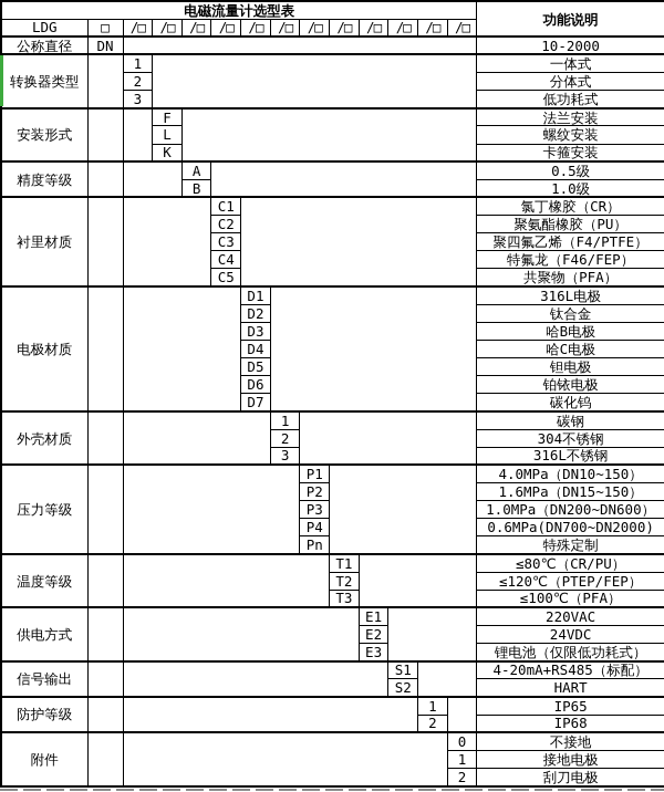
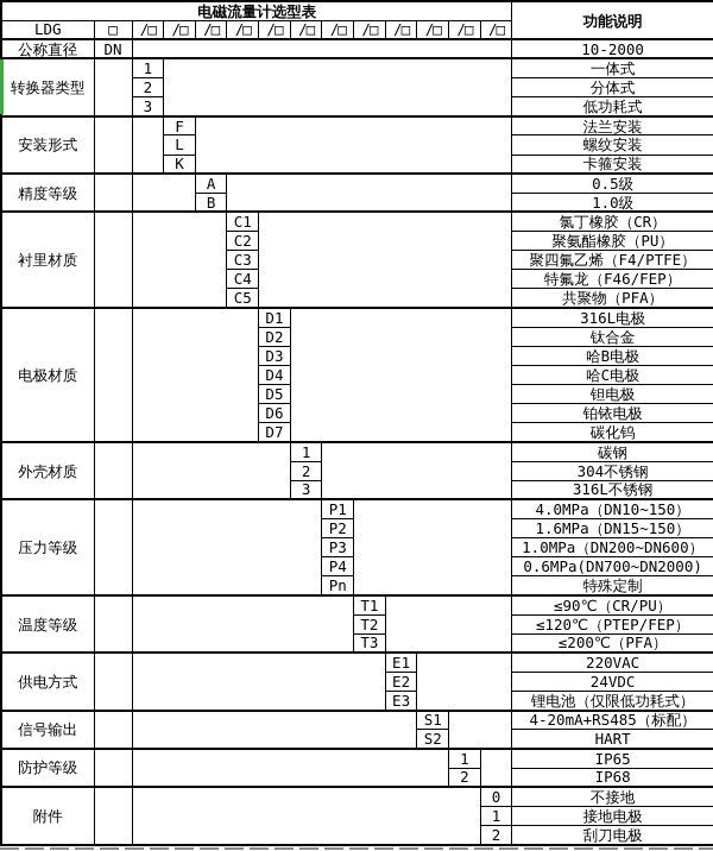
  电磁流量计选型表	功能说明
  LDG	□	/□	/□	/□	/□	/□	/□	/□	/□	/□	/□	/□	/□
  公称直径	DN		10-2000
  转换器类型		1		一体式
  2	分体式
  3	低功耗式
  安装形式			F		法兰安装
  L	螺纹安装
  K	卡箍安装
  精度等级			A		0.5级
  B	1.0级
  衬里材质			C1		氯丁橡胶（CR）
  C2	聚氨酯橡胶（PU）
  C3	聚四氟乙烯（F4/PTFE）
  C4	特氟龙（F46/FEP）
  C5	共聚物（PFA）
  电极材质			D1		316L电极
  D2	钛合金
  D3	哈B电极
  D4	哈C电极
  D5	钽电极
  D6	铂铱电极
  D7	碳化钨
  外壳材质			1		碳钢
  2	304不锈钢
  3	316L不锈钢
  压力等级			P1		4.0MPa（DN10~150）
  P2	1.6MPa（DN15~150）
  P3	1.0MPa（DN200~DN600）
  P4	0.6MPa(DN700~DN2000)
  Pn	特殊定制
- 温度等级			T1		≤80℃（CR/PU）
+ 温度等级			T1		≤90℃（CR/PU）
  T2	≤120℃（PTEP/FEP）
- T3	≤100℃（PFA）
+ T3	≤200℃（PFA）
  供电方式			E1		220VAC
  E2	24VDC
  E3	锂电池（仅限低功耗式）
  信号输出			S1		4-20mA+RS485（标配）
  S2	HART
  防护等级			1		IP65
  2	IP68
  附件			0	不接地
  1	接地电极
  2	刮刀电极
